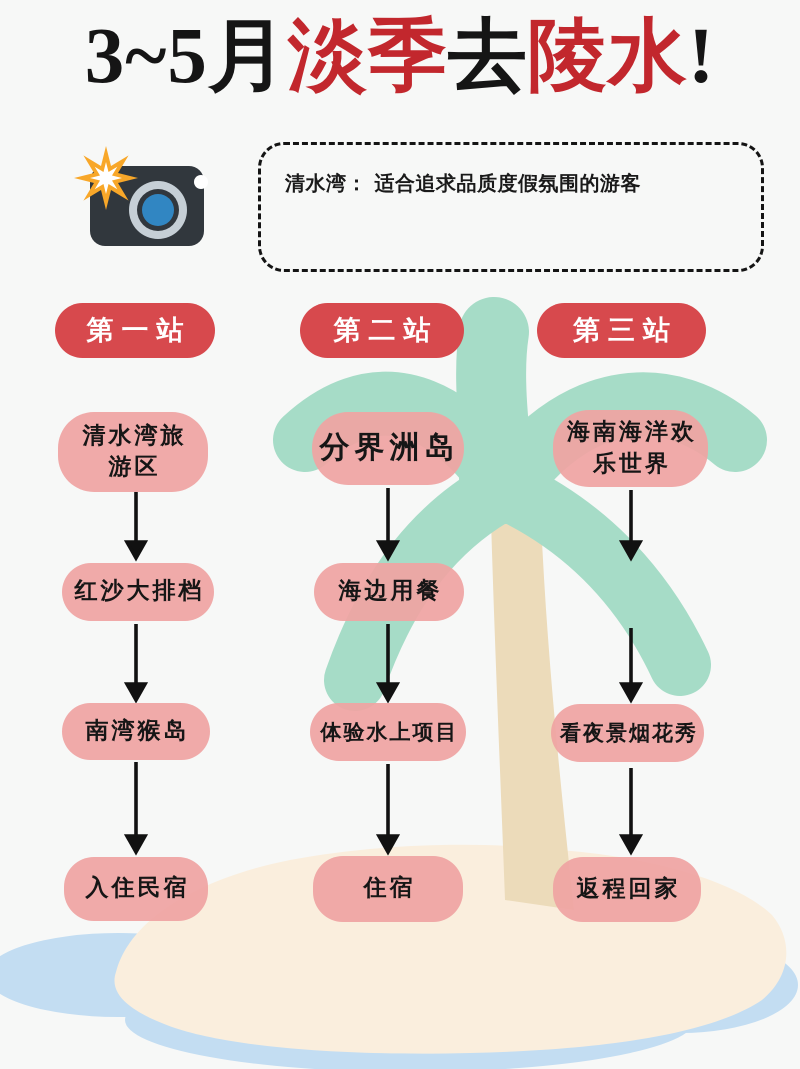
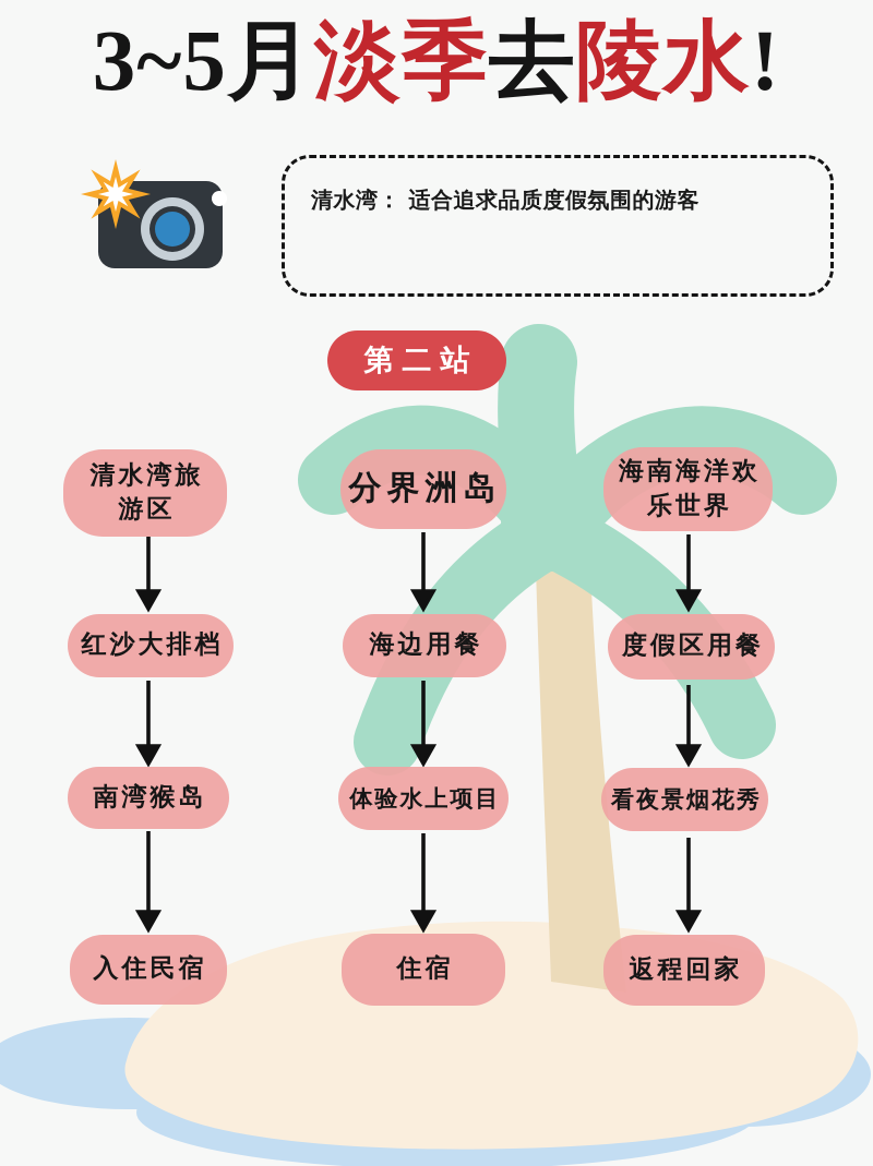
  3~5月淡季去陵水!
  清水湾： 适合追求品质度假氛围的游客
- 第一站
  第二站
- 第三站
  清水湾旅
  游区
  红沙大排档
  南湾猴岛
  入住民宿
  分界洲岛
  海边用餐
  体验水上项目
  住宿
  海南海洋欢
  乐世界
+ 度假区用餐
  看夜景烟花秀
  返程回家
